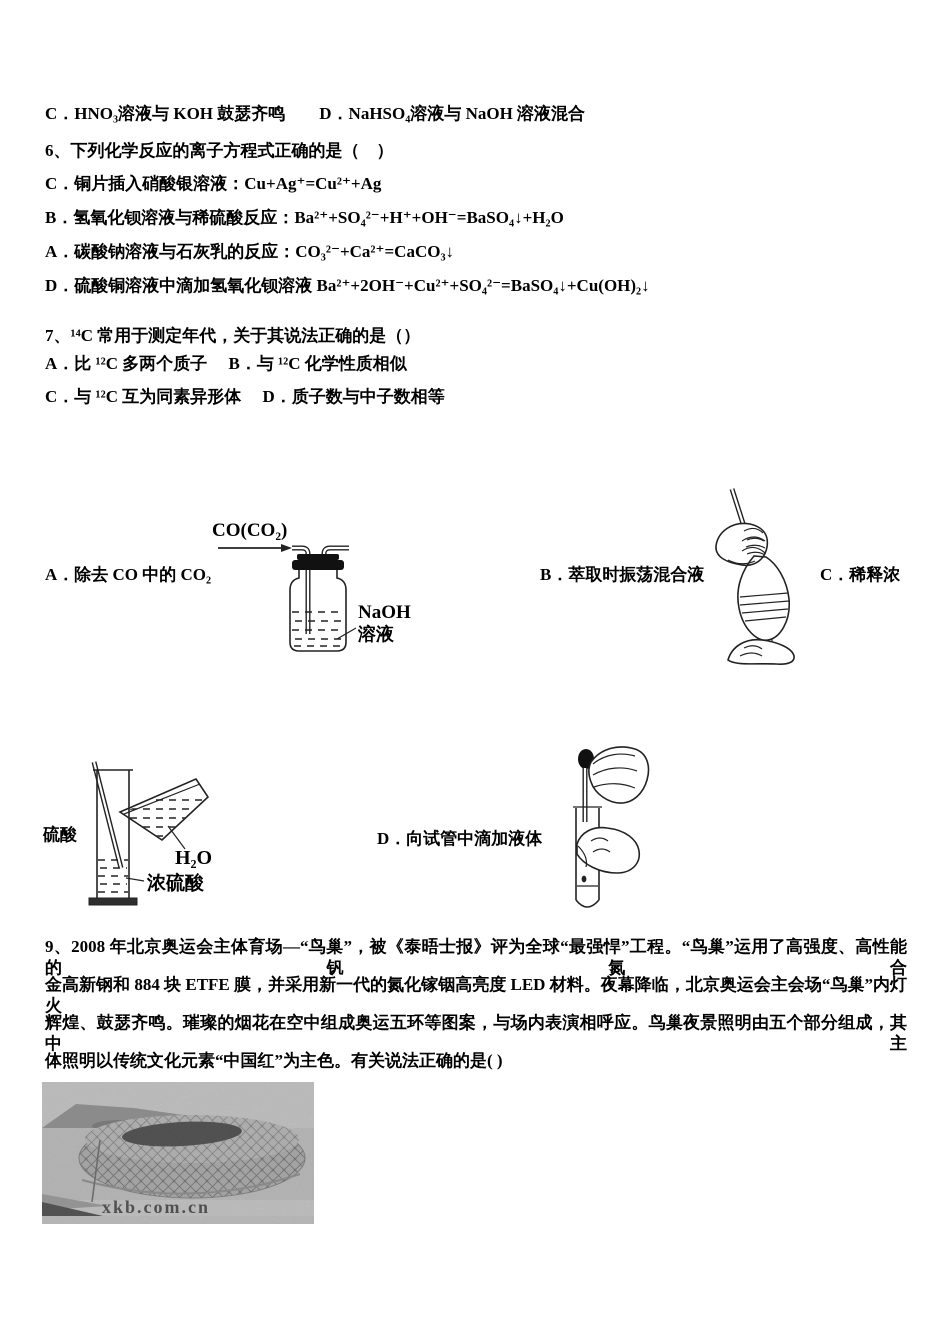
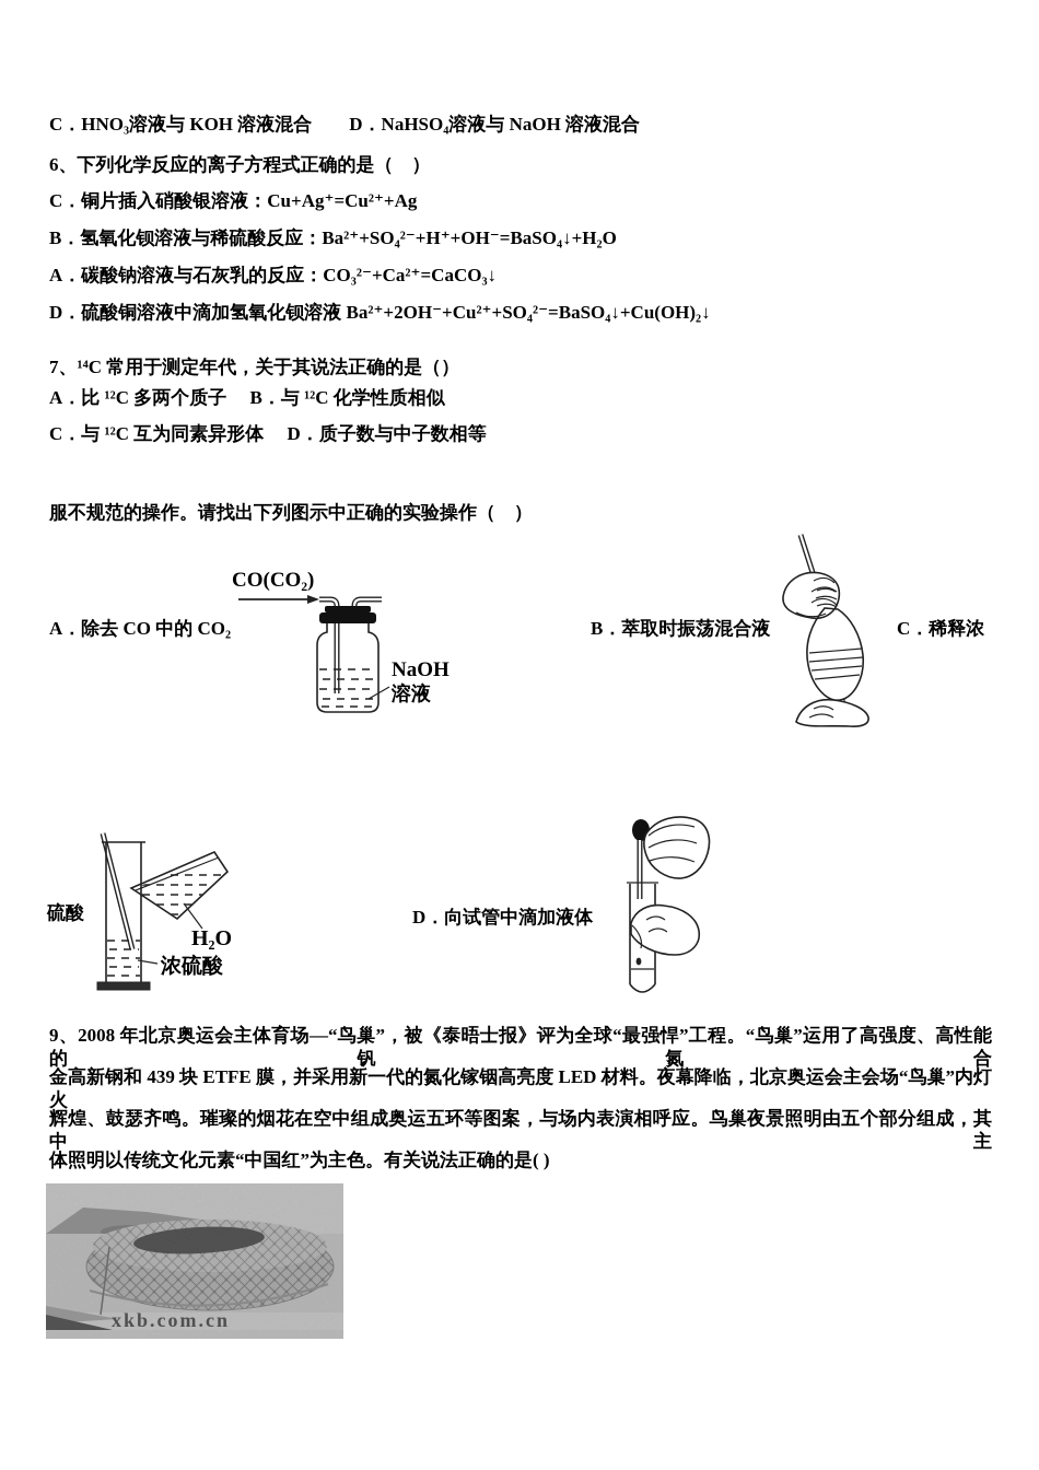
- C．HNO₃溶液与 KOH 鼓瑟齐鸣 D．NaHSO₄溶液与 NaOH 溶液混合
+ C．HNO₃溶液与 KOH 溶液混合 D．NaHSO₄溶液与 NaOH 溶液混合
  6、下列化学反应的离子方程式正确的是（ ）
  C．铜片插入硝酸银溶液：Cu+Ag⁺=Cu²⁺+Ag
  B．氢氧化钡溶液与稀硫酸反应：Ba²⁺+SO₄²⁻+H⁺+OH⁻=BaSO₄↓+H₂O
  A．碳酸钠溶液与石灰乳的反应：CO₃²⁻+Ca²⁺=CaCO₃↓
  D．硫酸铜溶液中滴加氢氧化钡溶液 Ba²⁺+2OH⁻+Cu²⁺+SO₄²⁻=BaSO₄↓+Cu(OH)₂↓
  7、¹⁴C 常用于测定年代，关于其说法正确的是（）
  A．比 ¹²C 多两个质子 B．与 ¹²C 化学性质相似
  C．与 ¹²C 互为同素异形体 D．质子数与中子数相等
+ 服不规范的操作。请找出下列图示中正确的实验操作（ ）
  A．除去 CO 中的 CO₂
  CO(CO₂)
  NaOH
  溶液
  B．萃取时振荡混合液
  C．稀释浓
  硫酸
  H₂O
  浓硫酸
  D．向试管中滴加液体
  9、2008 年北京奥运会主体育场—“鸟巢”，被《泰晤士报》评为全球“最强悍”工程。“鸟巢”运用了高强度、高性能的钒氮合
- 金高新钢和 884 块 ETFE 膜，并采用新一代的氮化镓铟高亮度 LED 材料。夜幕降临，北京奥运会主会场“鸟巢”内灯火
+ 金高新钢和 439 块 ETFE 膜，并采用新一代的氮化镓铟高亮度 LED 材料。夜幕降临，北京奥运会主会场“鸟巢”内灯火
  辉煌、鼓瑟齐鸣。璀璨的烟花在空中组成奥运五环等图案，与场内表演相呼应。鸟巢夜景照明由五个部分组成，其中主
  体照明以传统文化元素“中国红”为主色。有关说法正确的是( )
  xkb.com.cn
